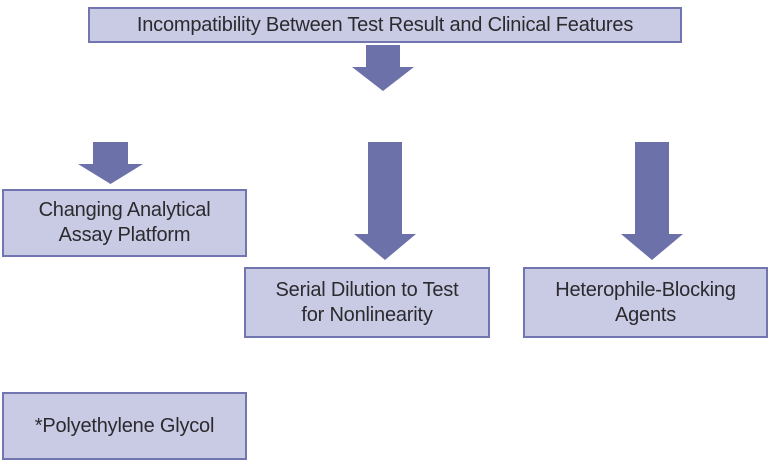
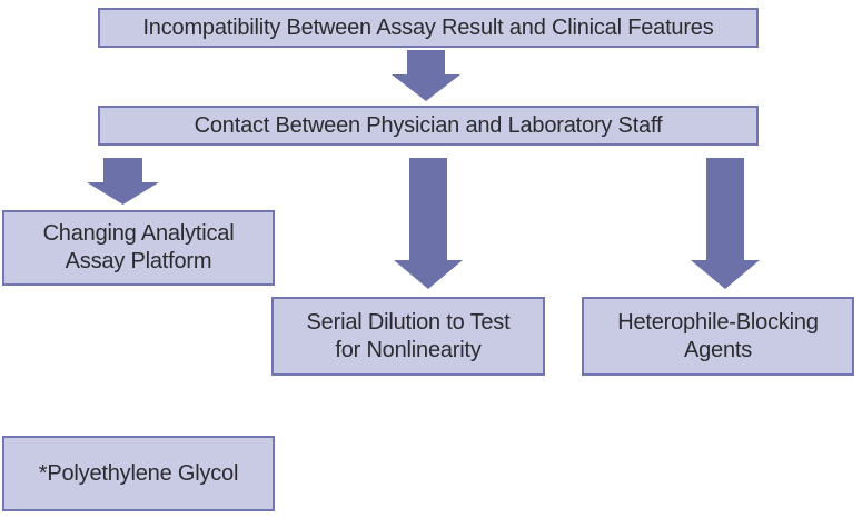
- Incompatibility Between Test Result and Clinical Features
+ Incompatibility Between Assay Result and Clinical Features
+ Contact Between Physician and Laboratory Staff
  Changing Analytical
  Assay Platform
  Serial Dilution to Test
  for Nonlinearity
  Heterophile-Blocking
  Agents
  *Polyethylene Glycol
